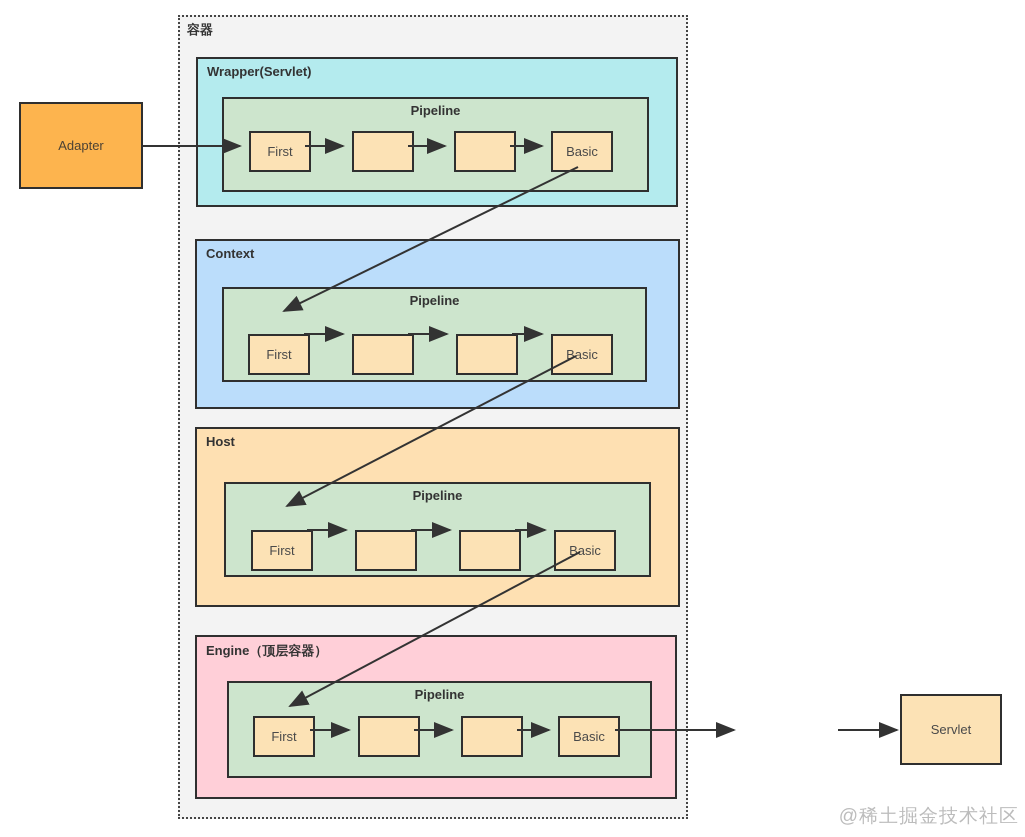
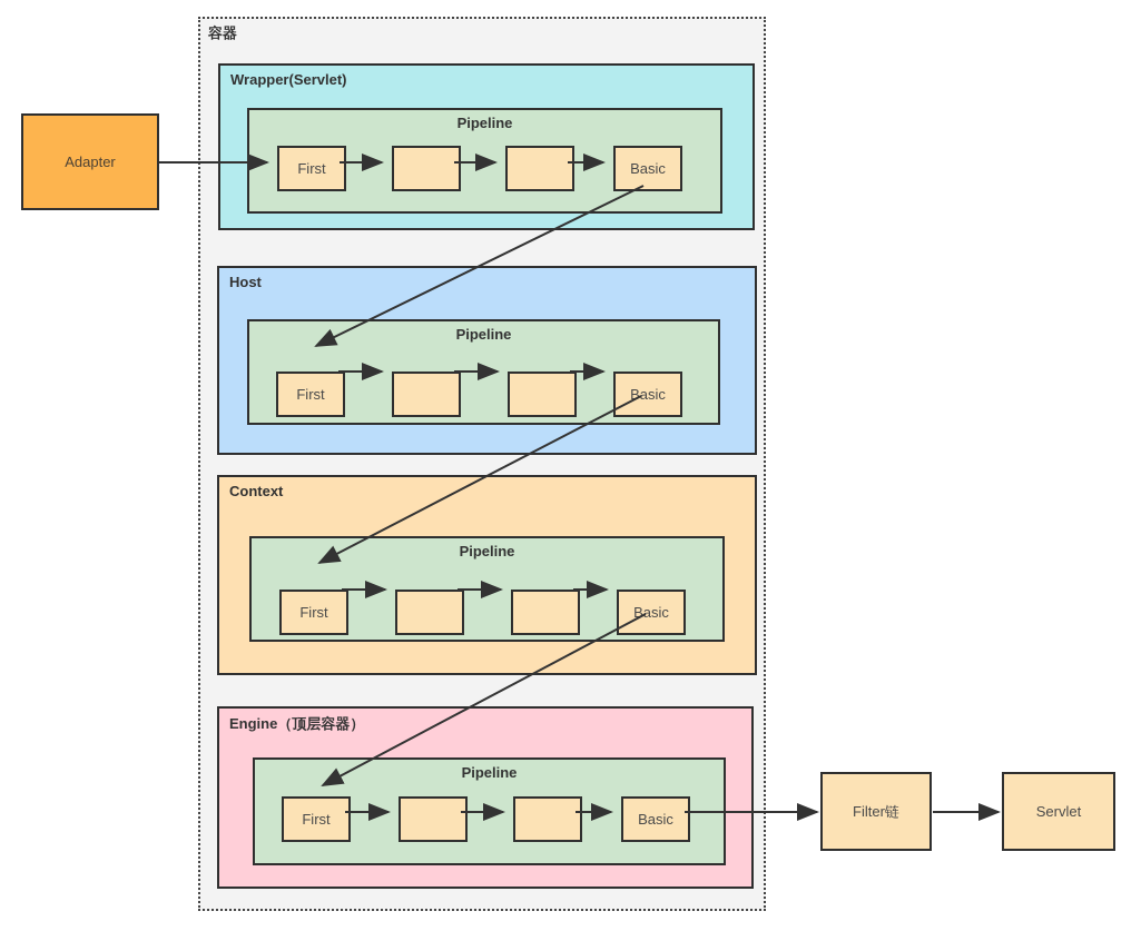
  Adapter
  容器
  Wrapper(Servlet)
  Pipeline
  First
  Basic
- Context
+ Host
  Pipeline
  First
  Basic
- Host
+ Context
  Pipeline
  First
  Basic
  Engine（顶层容器）
  Pipeline
  First
  Basic
+ Filter链
  Servlet
- @稀土掘金技术社区
